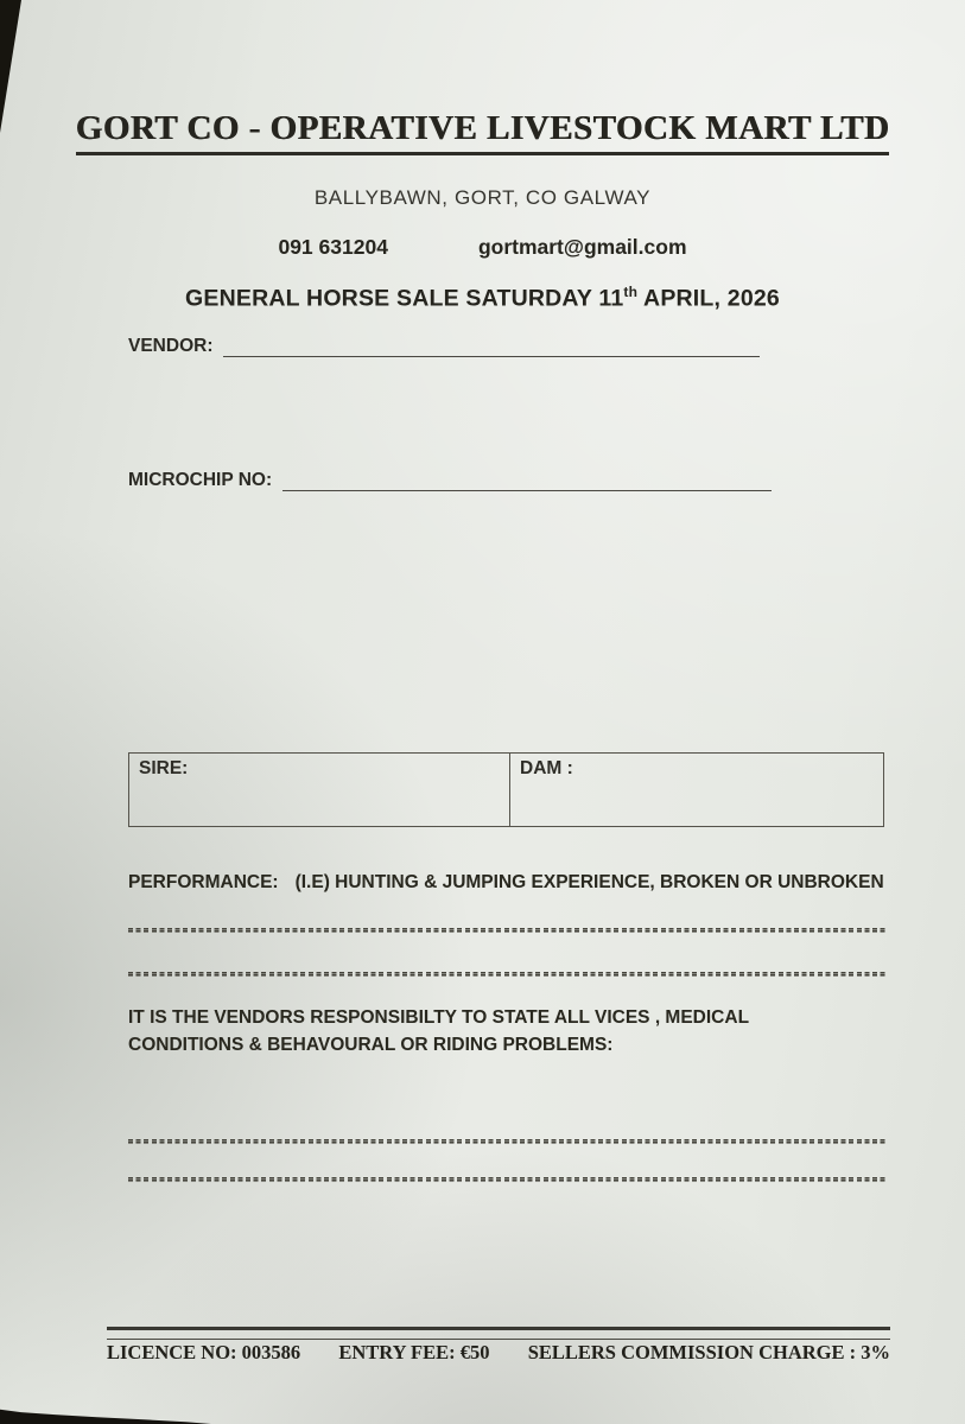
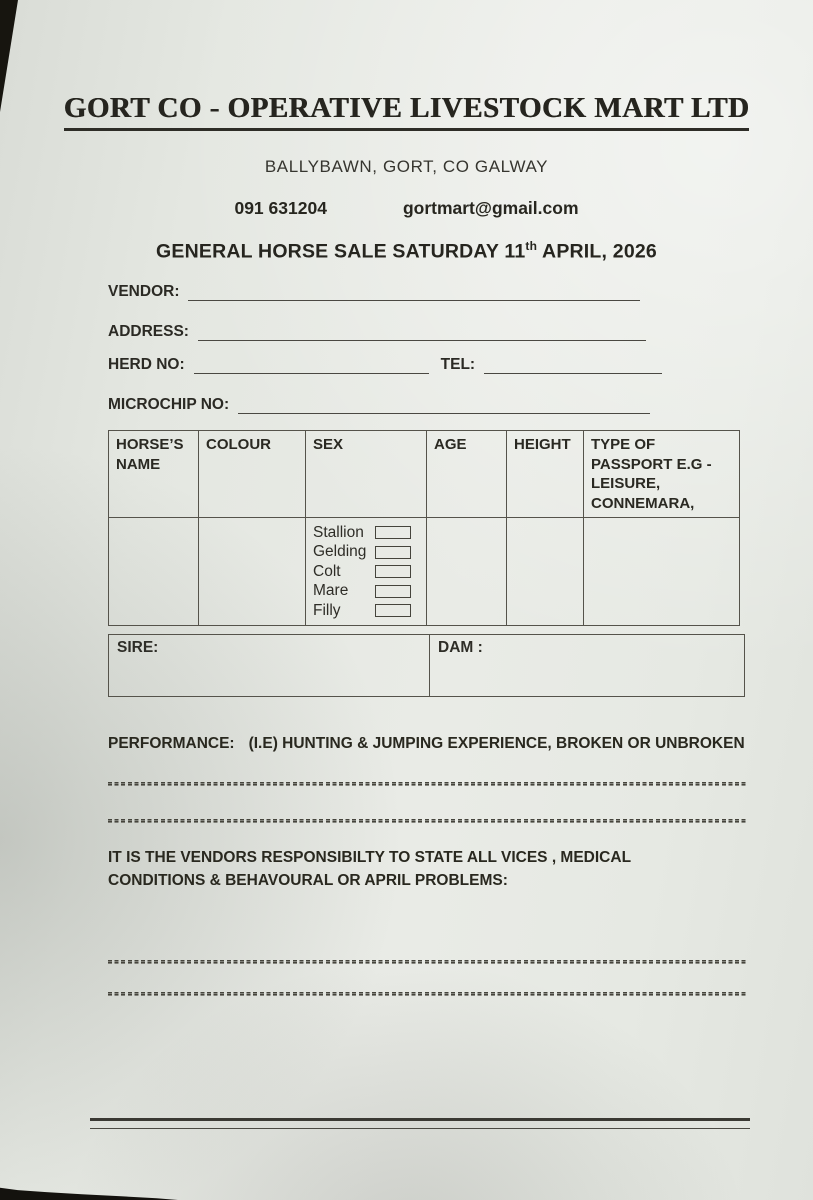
  GORT CO - OPERATIVE LIVESTOCK MART LTD
  BALLYBAWN, GORT, CO GALWAY
  091 631204
  gortmart@gmail.com
  GENERAL HORSE SALE SATURDAY 11th APRIL, 2026
  VENDOR:
+ ADDRESS:
+ HERD NO:
+ TEL:
  MICROCHIP NO:
+ HORSE’S NAME	COLOUR	SEX	AGE	HEIGHT	TYPE OF PASSPORT E.G - LEISURE, CONNEMARA,
+ 		Stallion Gelding Colt Mare Filly
  SIRE:	DAM :
  PERFORMANCE: (I.E) HUNTING & JUMPING EXPERIENCE, BROKEN OR UNBROKEN
- IT IS THE VENDORS RESPONSIBILTY TO STATE ALL VICES , MEDICAL CONDITIONS & BEHAVOURAL OR RIDING PROBLEMS:
+ IT IS THE VENDORS RESPONSIBILTY TO STATE ALL VICES , MEDICAL CONDITIONS & BEHAVOURAL OR APRIL PROBLEMS:
- LICENCE NO: 003586
- ENTRY FEE: €50
- SELLERS COMMISSION CHARGE : 3%
